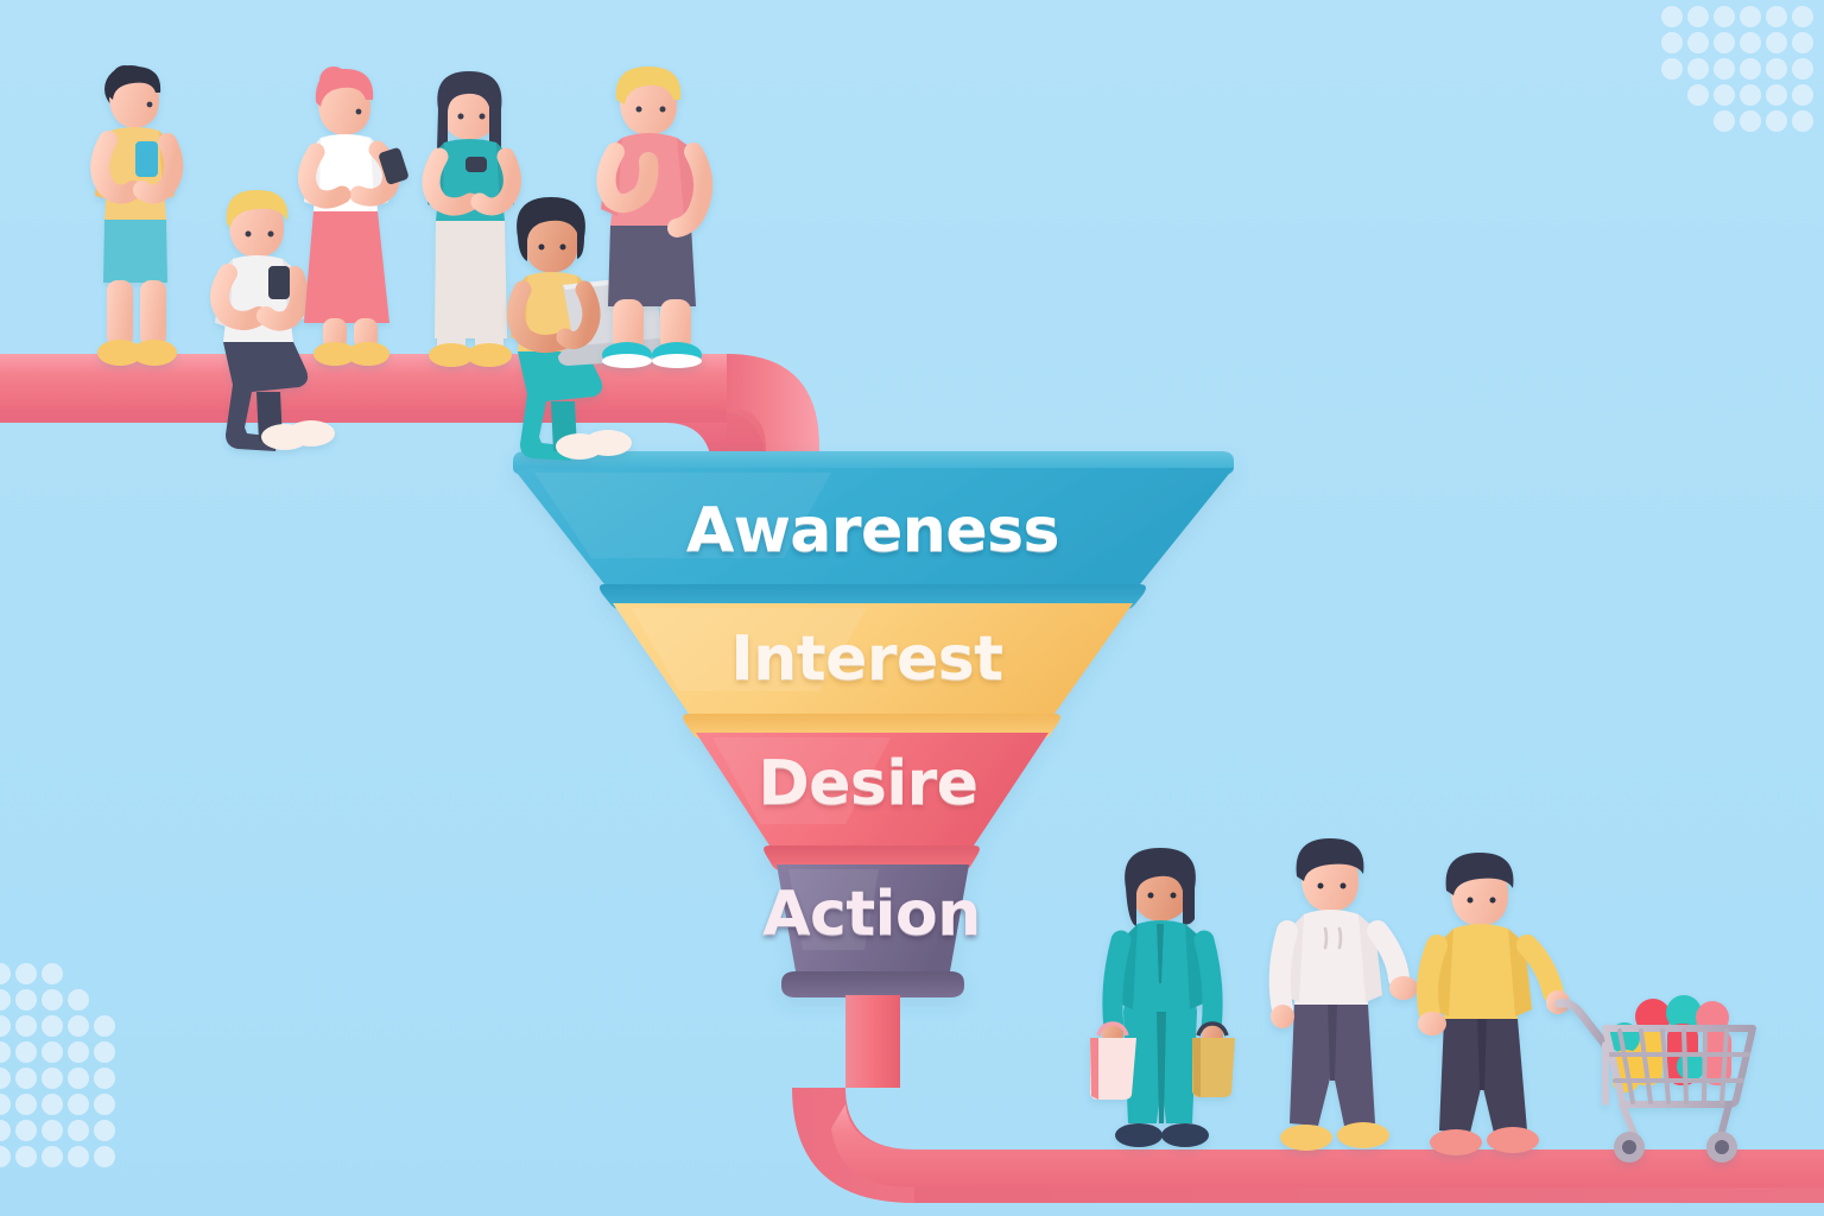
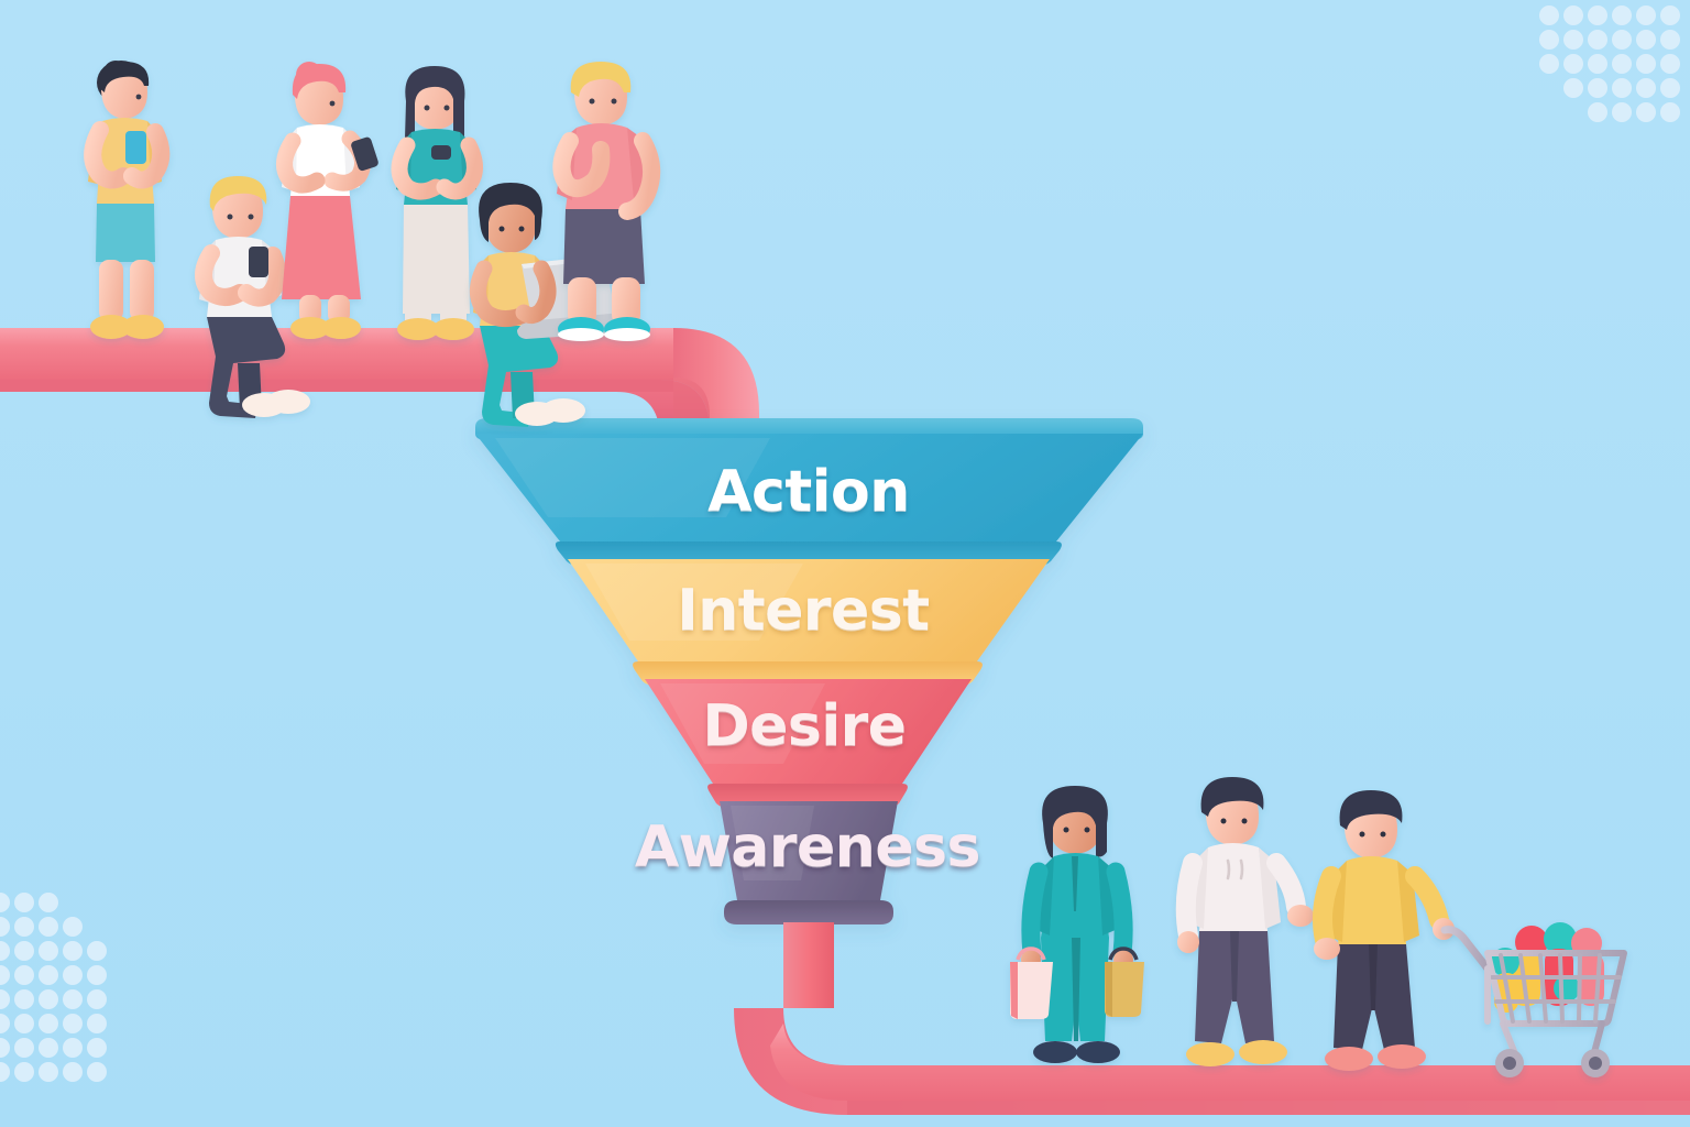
- Awareness
+ Action
  Interest
  Desire
- Action
+ Awareness
